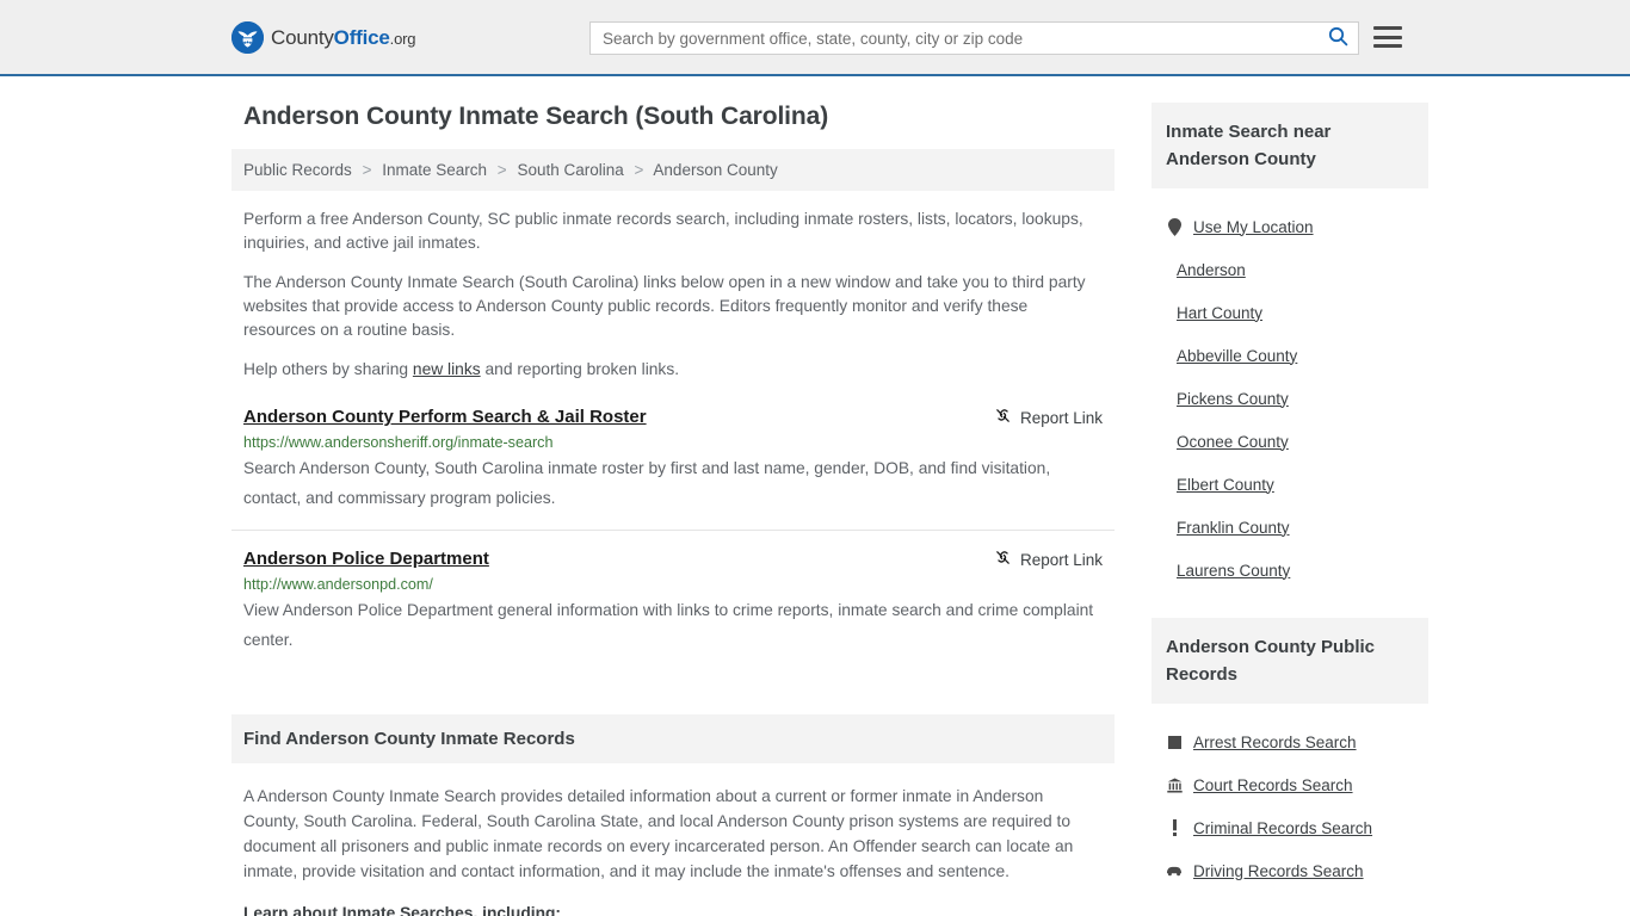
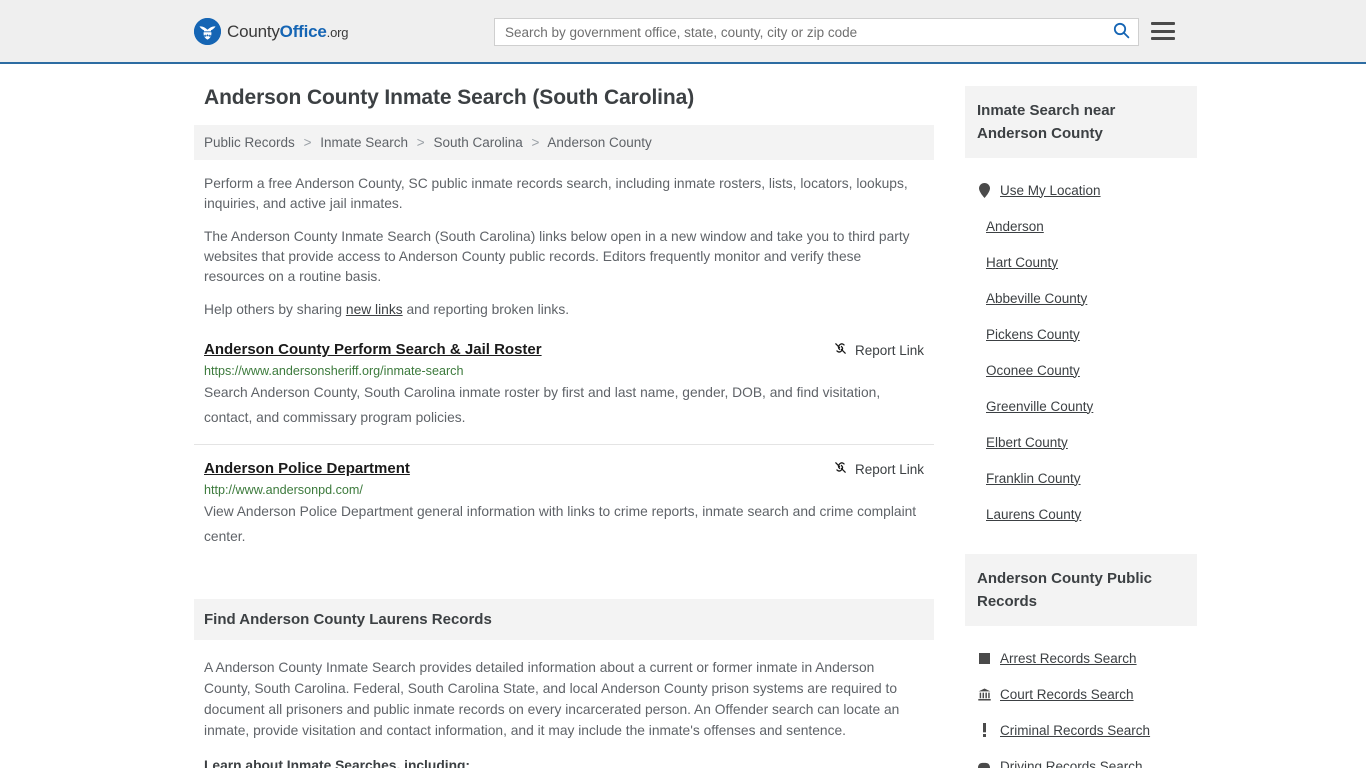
  CountyOffice.org
  Search by government office, state, county, city or zip code
  Anderson County Inmate Search (South Carolina)
  Public Records > Inmate Search > South Carolina > Anderson County
  Perform a free Anderson County, SC public inmate records search, including inmate rosters, lists, locators, lookups, inquiries, and active jail inmates.
  The Anderson County Inmate Search (South Carolina) links below open in a new window and take you to third party websites that provide access to Anderson County public records. Editors frequently monitor and verify these resources on a routine basis.
  Help others by sharing new links and reporting broken links.
  Anderson County Perform Search & Jail Roster
  Report Link
  https://www.andersonsheriff.org/inmate-search
  Search Anderson County, South Carolina inmate roster by first and last name, gender, DOB, and find visitation, contact, and commissary program policies.
  Anderson Police Department
  Report Link
  http://www.andersonpd.com/
  View Anderson Police Department general information with links to crime reports, inmate search and crime complaint center.
- Find Anderson County Inmate Records
+ Find Anderson County Laurens Records
  A Anderson County Inmate Search provides detailed information about a current or former inmate in Anderson County, South Carolina. Federal, South Carolina State, and local Anderson County prison systems are required to document all prisoners and public inmate records on every incarcerated person. An Offender search can locate an inmate, provide visitation and contact information, and it may include the inmate's offenses and sentence.
  Learn about Inmate Searches, including:
  Inmate Search near Anderson County
  Use My Location
  Anderson
  Hart County
  Abbeville County
  Pickens County
  Oconee County
+ Greenville County
  Elbert County
  Franklin County
  Laurens County
  Anderson County Public Records
  Arrest Records Search
  Court Records Search
  Criminal Records Search
  Driving Records Search
